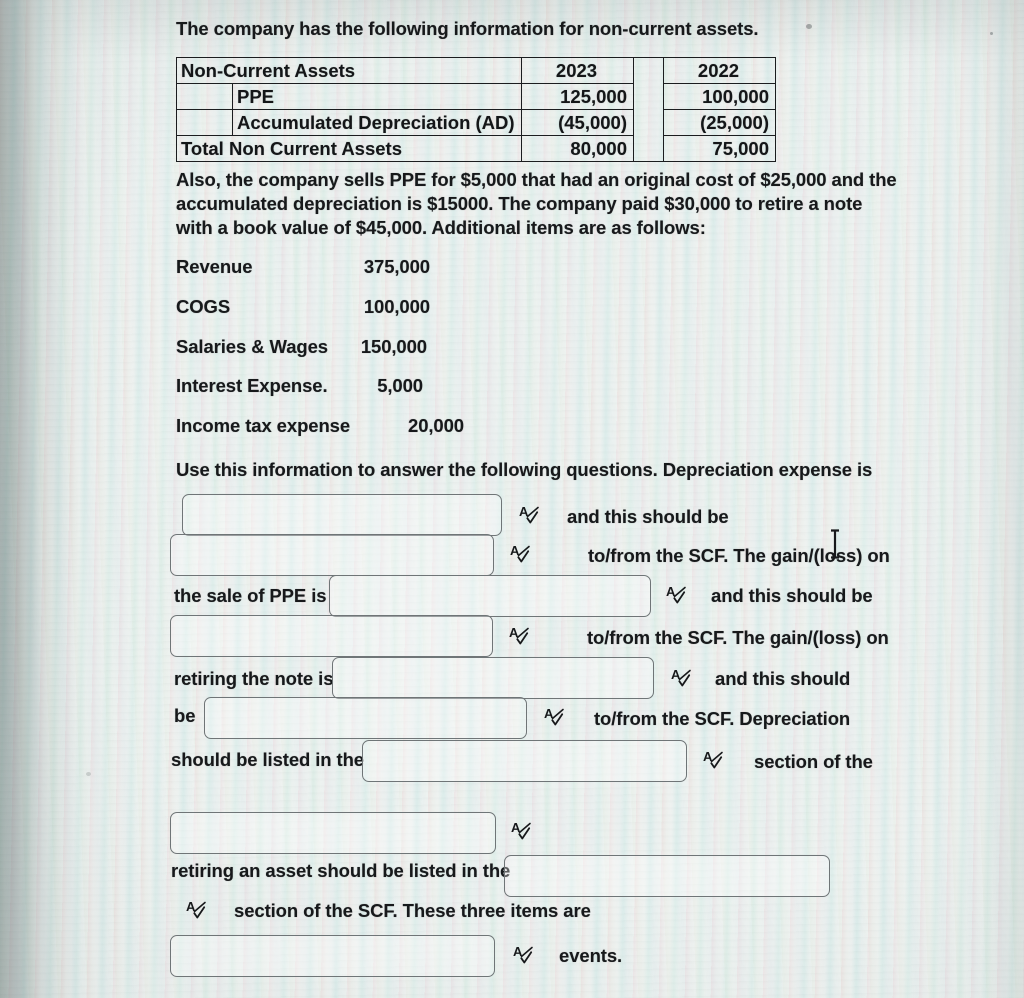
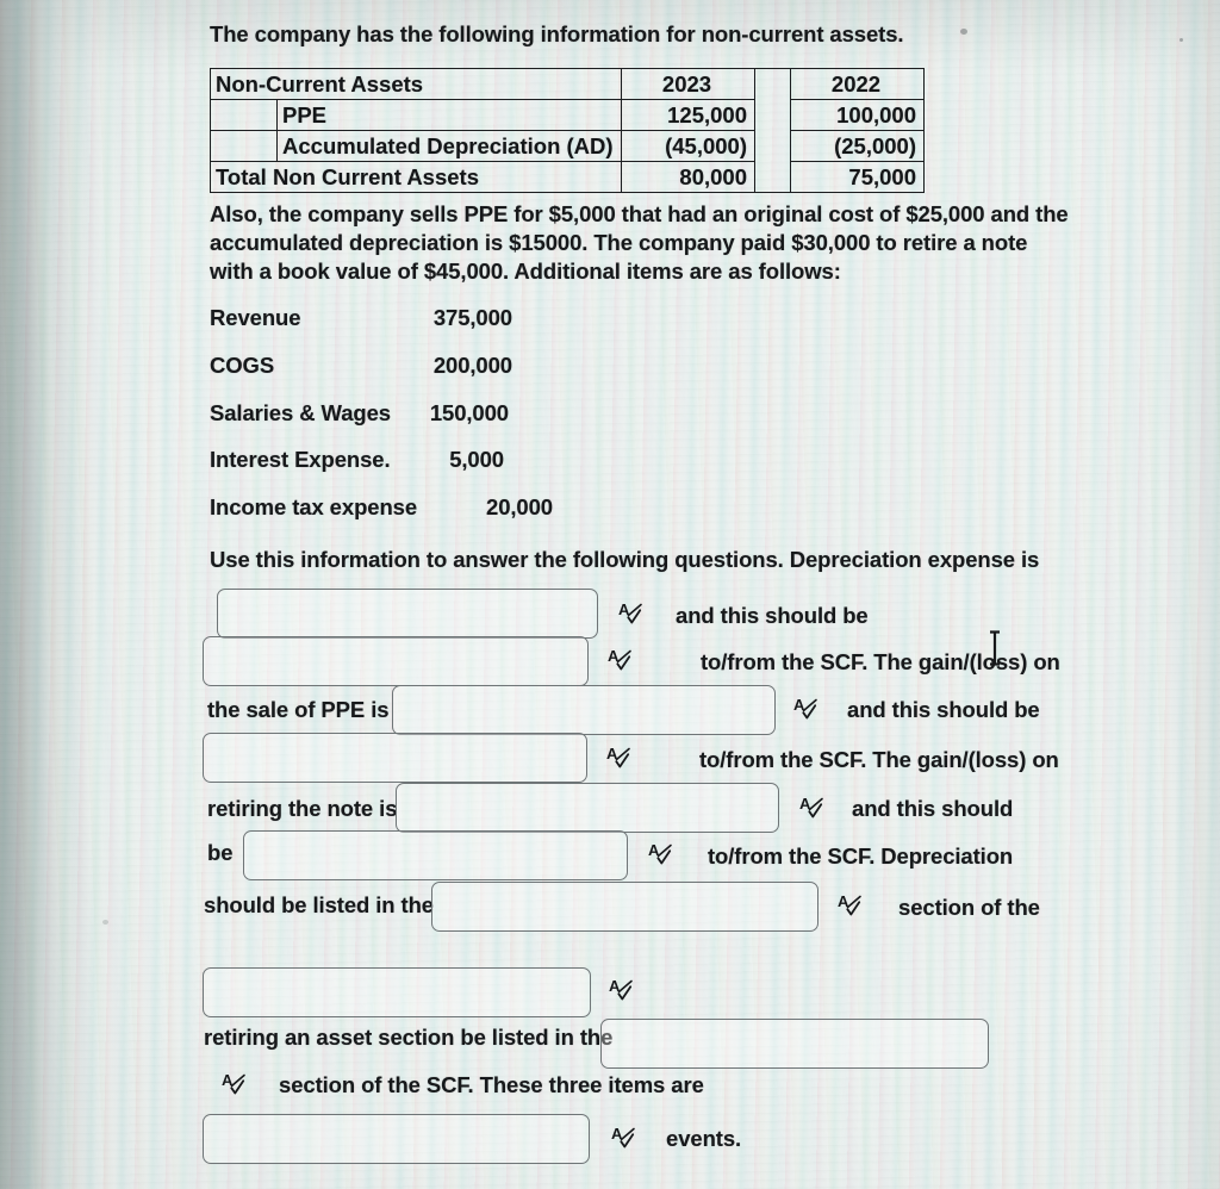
  The company has the following information for non-current assets.
  Non-Current Assets	2023		2022
  	PPE	125,000		100,000
  	Accumulated Depreciation (AD)	(45,000)		(25,000)
  Total Non Current Assets	80,000		75,000
  Also, the company sells PPE for $5,000 that had an original cost of $25,000 and the
  accumulated depreciation is $15000. The company paid $30,000 to retire a note
  with a book value of $45,000. Additional items are as follows:
  Revenue
  375,000
  COGS
- 100,000
+ 200,000
  Salaries & Wages
  150,000
  Interest Expense.
  5,000
  Income tax expense
  20,000
  Use this information to answer the following questions. Depreciation expense is
  A
  and this should be
  A
  to/from the SCF. The gain/(loss) on
  the sale of PPE is
  A
  and this should be
  A
  to/from the SCF. The gain/(loss) on
  retiring the note is
  A
  and this should
  be
  A
  to/from the SCF. Depreciation
  should be listed in the
  A
  section of the
  A
- retiring an asset should be listed in the
+ retiring an asset section be listed in the
  A
  section of the SCF. These three items are
  A
  events.
